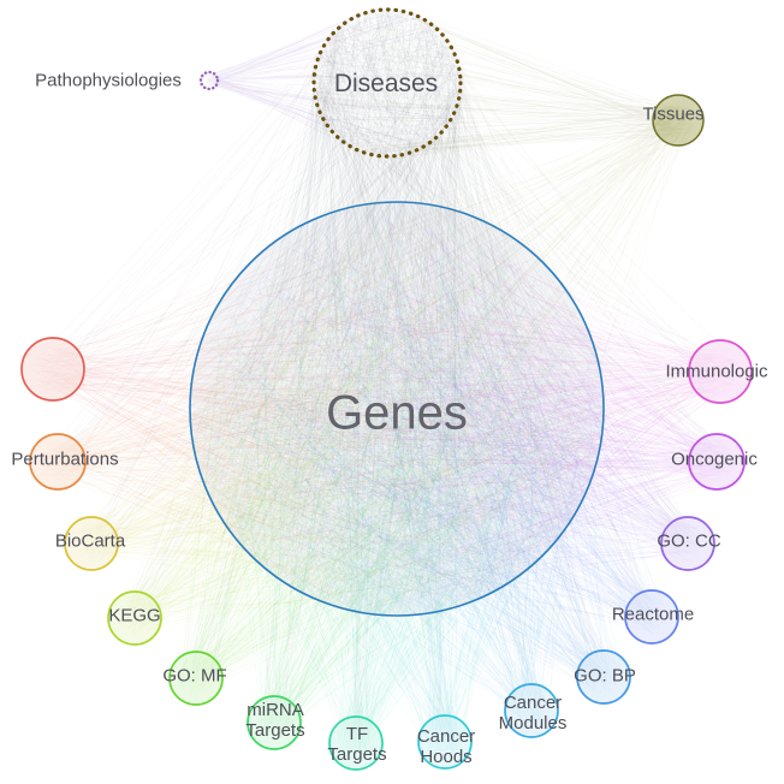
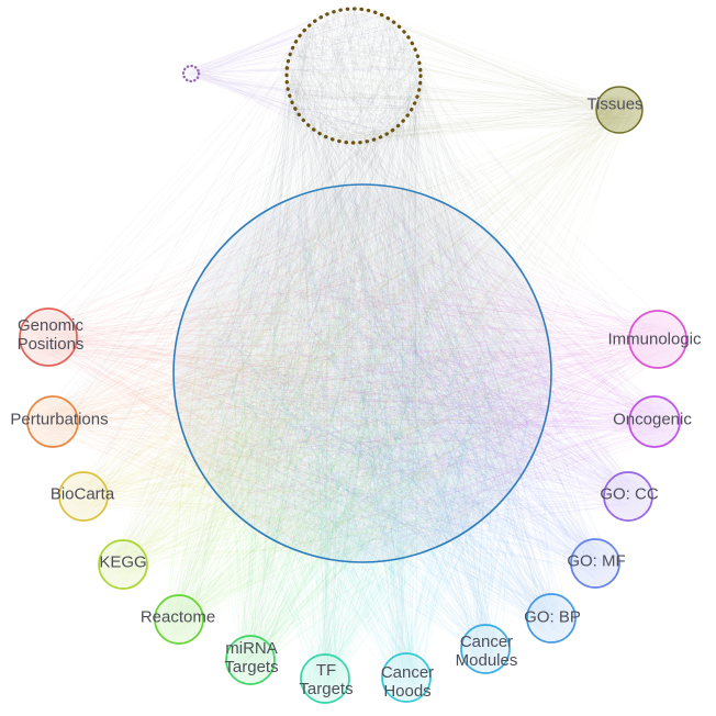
- Genes
- Diseases
- Pathophysiologies
  Tissues
+ Genomic
+ Positions
  Perturbations
  BioCarta
  KEGG
- GO: MF
+ Reactome
  miRNA
  Targets
  TF
  Targets
  Cancer
  Hoods
  Cancer
  Modules
  GO: BP
- Reactome
+ GO: MF
  GO: CC
  Oncogenic
  Immunologic
